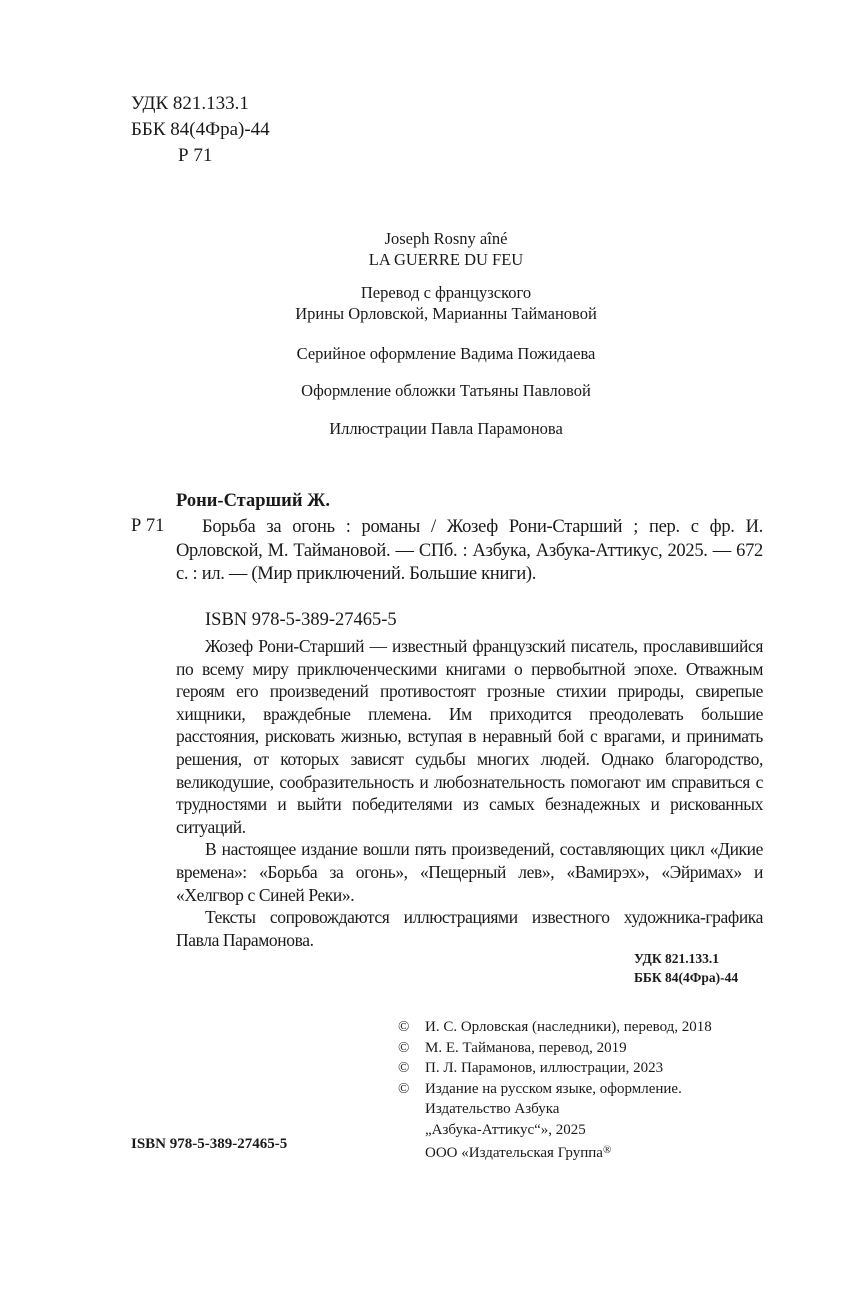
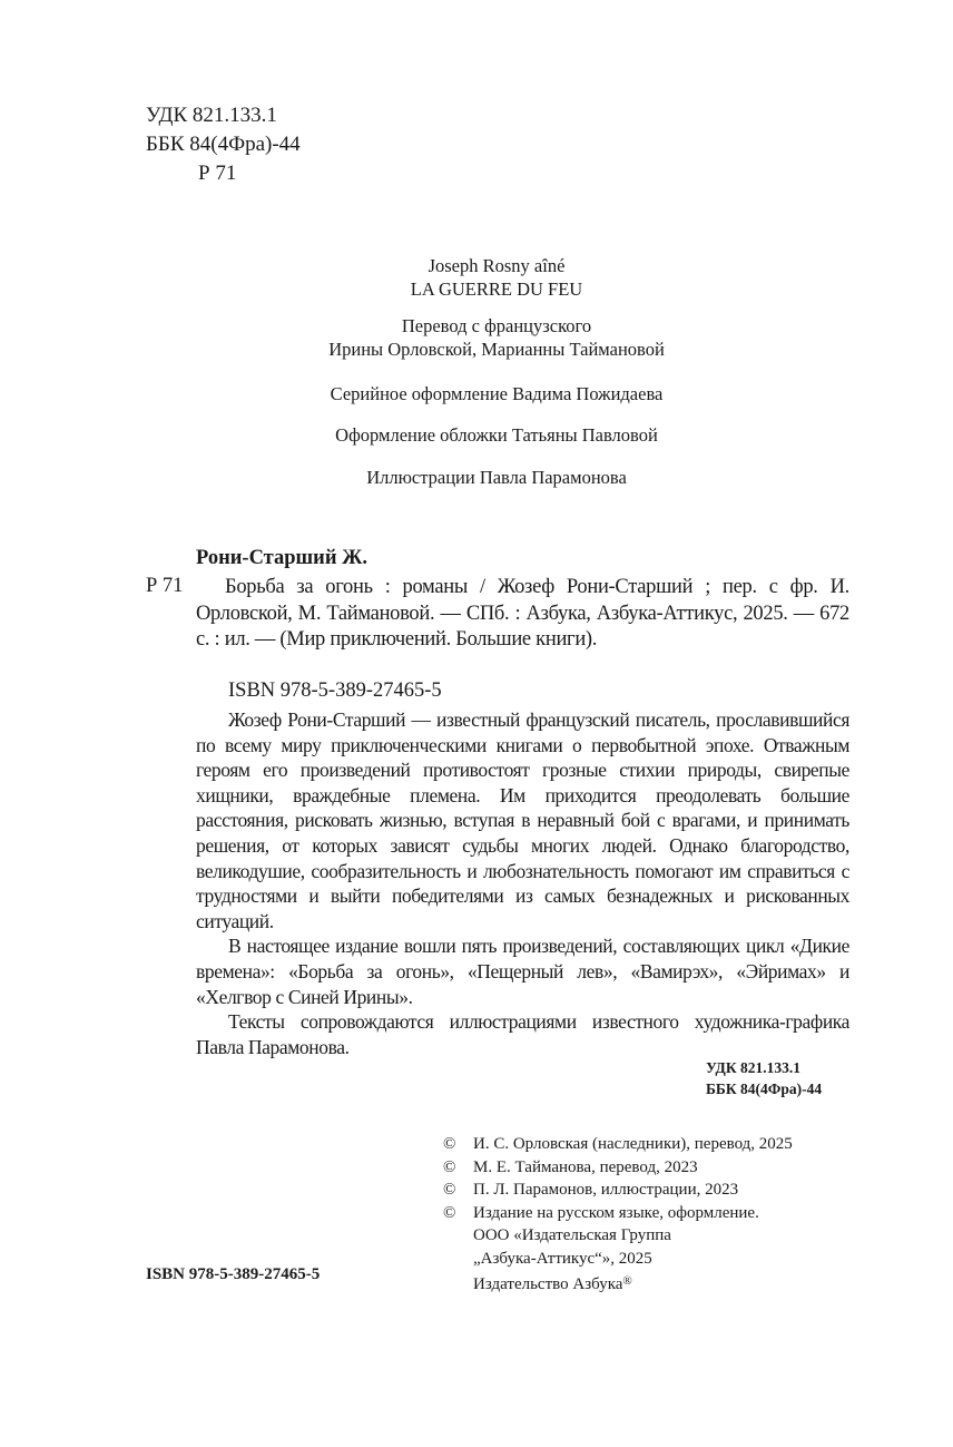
  УДК 821.133.1
  ББК 84(4Фра)-44
  Р 71
  Joseph Rosny aîné
  LA GUERRE DU FEU
  Перевод с французского
  Ирины Орловской, Марианны Таймановой
  Серийное оформление Вадима Пожидаева
  Оформление обложки Татьяны Павловой
  Иллюстрации Павла Парамонова
  Рони-Старший Ж.
  Р 71
  Борьба за огонь : романы / Жозеф Рони-Старший ; пер. с фр. И. Орловской, М. Таймановой. — СПб. : Азбука, Азбука-Аттикус, 2025. — 672 с. : ил. — (Мир приключений. Большие книги).
  ISBN 978-5-389-27465-5
  Жозеф Рони-Старший — известный французский писатель, прославившийся по всему миру приключенческими книгами о первобытной эпохе. Отважным героям его произведений противостоят грозные стихии природы, свирепые хищники, враждебные племена. Им приходится преодолевать большие расстояния, рисковать жизнью, вступая в неравный бой с врагами, и принимать решения, от которых зависят судьбы многих людей. Однако благородство, великодушие, сообразительность и любознательность помогают им справиться с трудностями и выйти победителями из самых безнадежных и рискованных ситуаций.
- В настоящее издание вошли пять произведений, составляющих цикл «Дикие времена»: «Борьба за огонь», «Пещерный лев», «Вамирэх», «Эйримах» и «Хелгвор с Синей Реки».
+ В настоящее издание вошли пять произведений, составляющих цикл «Дикие времена»: «Борьба за огонь», «Пещерный лев», «Вамирэх», «Эйримах» и «Хелгвор с Синей Ирины».
  Тексты сопровождаются иллюстрациями известного художника-графика Павла Парамонова.
  УДК 821.133.1
  ББК 84(4Фра)-44
  ©
- И. С. Орловская (наследники), перевод, 2018
+ И. С. Орловская (наследники), перевод, 2025
  ©
- М. Е. Тайманова, перевод, 2019
+ М. Е. Тайманова, перевод, 2023
  ©
  П. Л. Парамонов, иллюстрации, 2023
  ©
  Издание на русском языке, оформление.
- Издательство Азбука
+ ООО «Издательская Группа
  „Азбука-Аттикус“», 2025
- ООО «Издательская Группа®
+ Издательство Азбука®
  ISBN 978-5-389-27465-5
